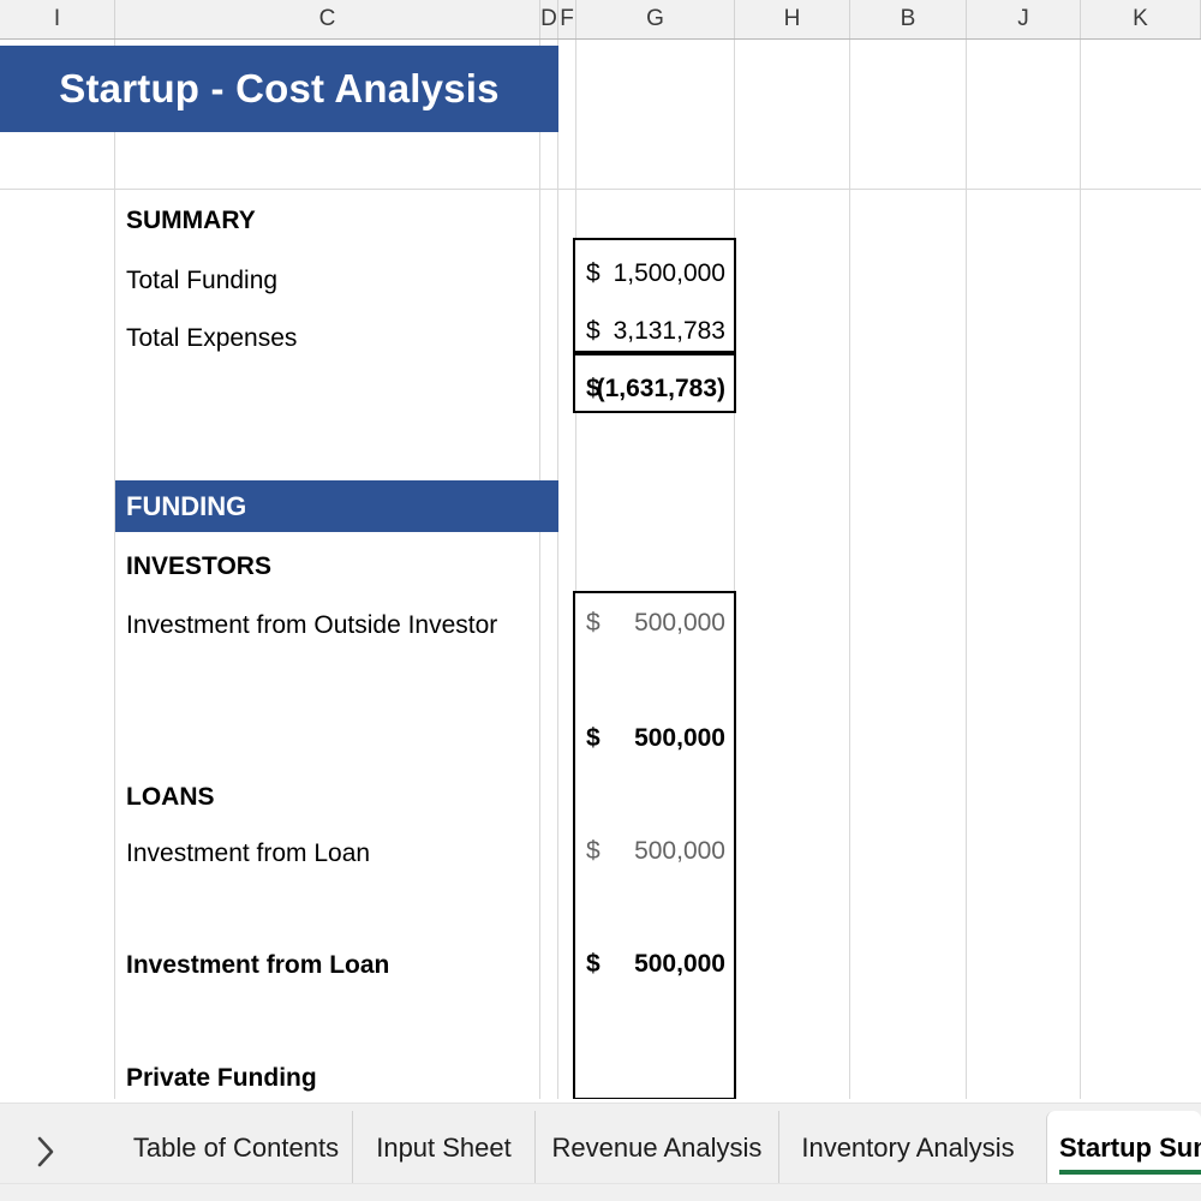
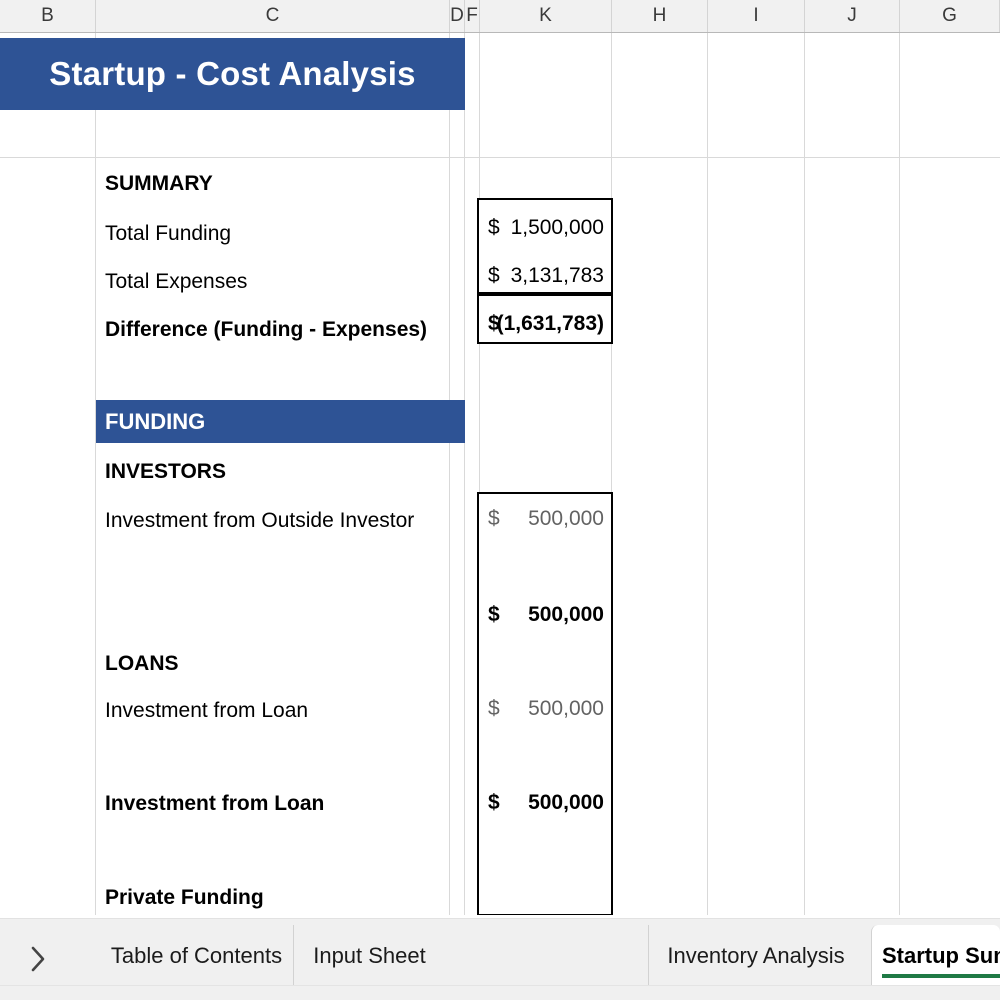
- I
+ B
  C
  D
  F
- G
+ K
  H
- B
+ I
  J
- K
+ G
  Startup - Cost Analysis
  SUMMARY
  Total Funding
  Total Expenses
+ Difference (Funding - Expenses)
  $
  1,500,000
  $
  3,131,783
  $
  (1,631,783)
  FUNDING
  INVESTORS
  Investment from Outside Investor
  LOANS
  Investment from Loan
  Investment from Loan
  Private Funding
  $
  500,000
  $
  500,000
  $
  500,000
  $
  500,000
  Table of Contents
  Input Sheet
- Revenue Analysis
  Inventory Analysis
  Startup Su
